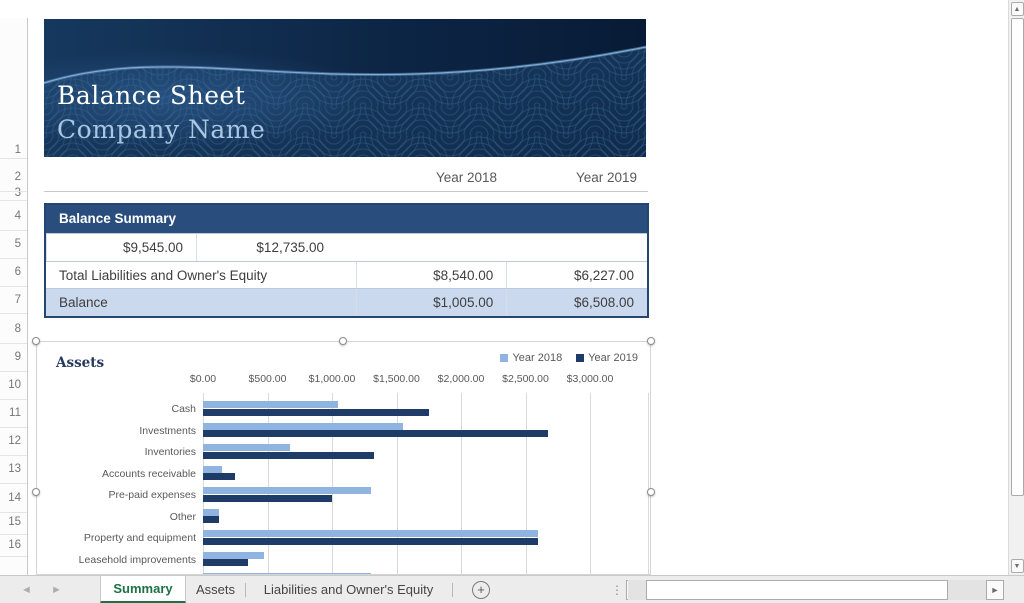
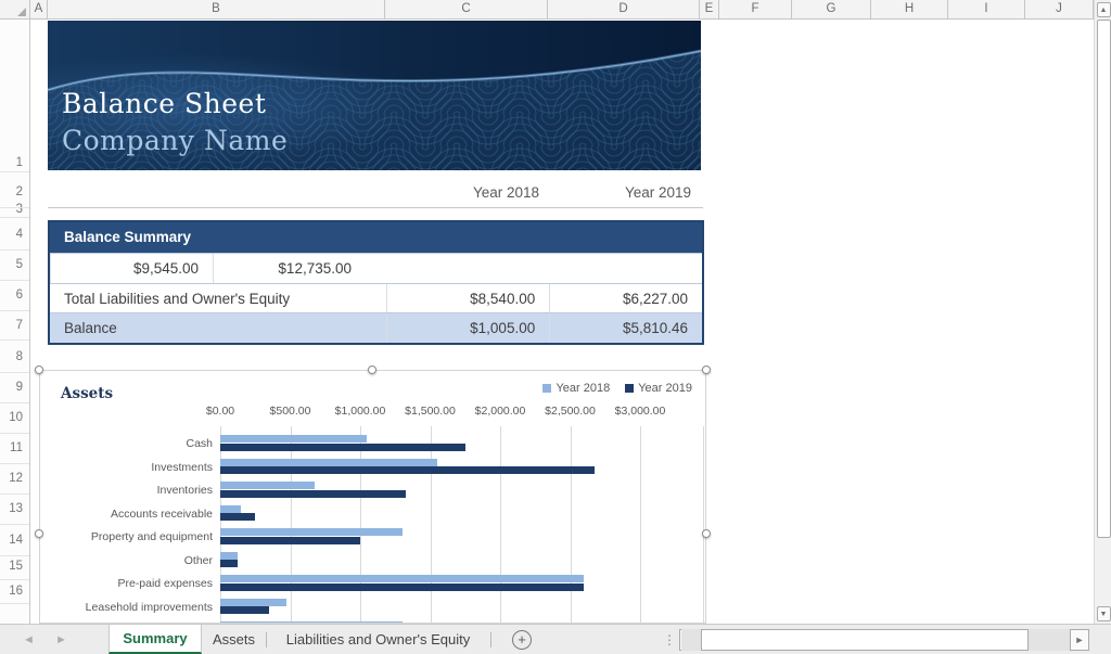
+ A
+ B
+ C
+ D
+ E
+ F
+ G
+ H
+ I
+ J
  1
  2
  3
  4
  5
  6
  7
  8
  9
  10
  11
  12
  13
  14
  15
  16
  Balance Sheet
  Company Name
  Year 2018
  Year 2019
  Balance Summary
  $9,545.00
  $12,735.00
  Total Liabilities and Owner's Equity
  $8,540.00
  $6,227.00
  Balance
  $1,005.00
- $6,508.00
+ $5,810.46
  Assets
  Year 2018
  Year 2019
  $0.00
  $500.00
  $1,000.00
  $1,500.00
  $2,000.00
  $2,500.00
  $3,000.00
  Cash
  Investments
  Inventories
  Accounts receivable
- Pre-paid expenses
+ Property and equipment
  Other
- Property and equipment
+ Pre-paid expenses
  Leasehold improvements
  ◄
  ►
  Summary
  Assets
  Liabilities and Owner's Equity
  +
  ⋮
  ►
